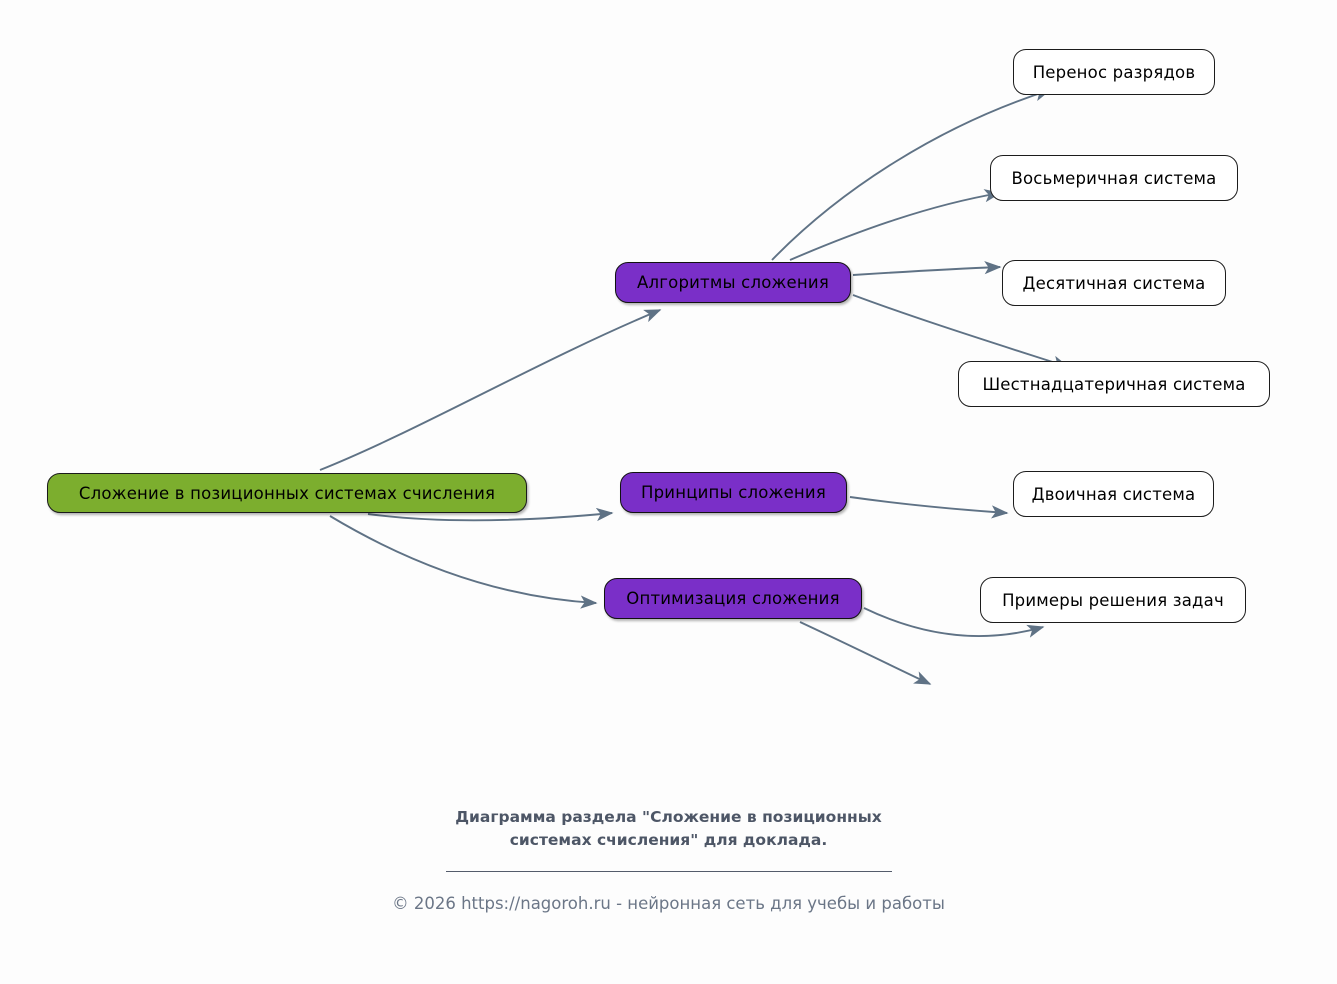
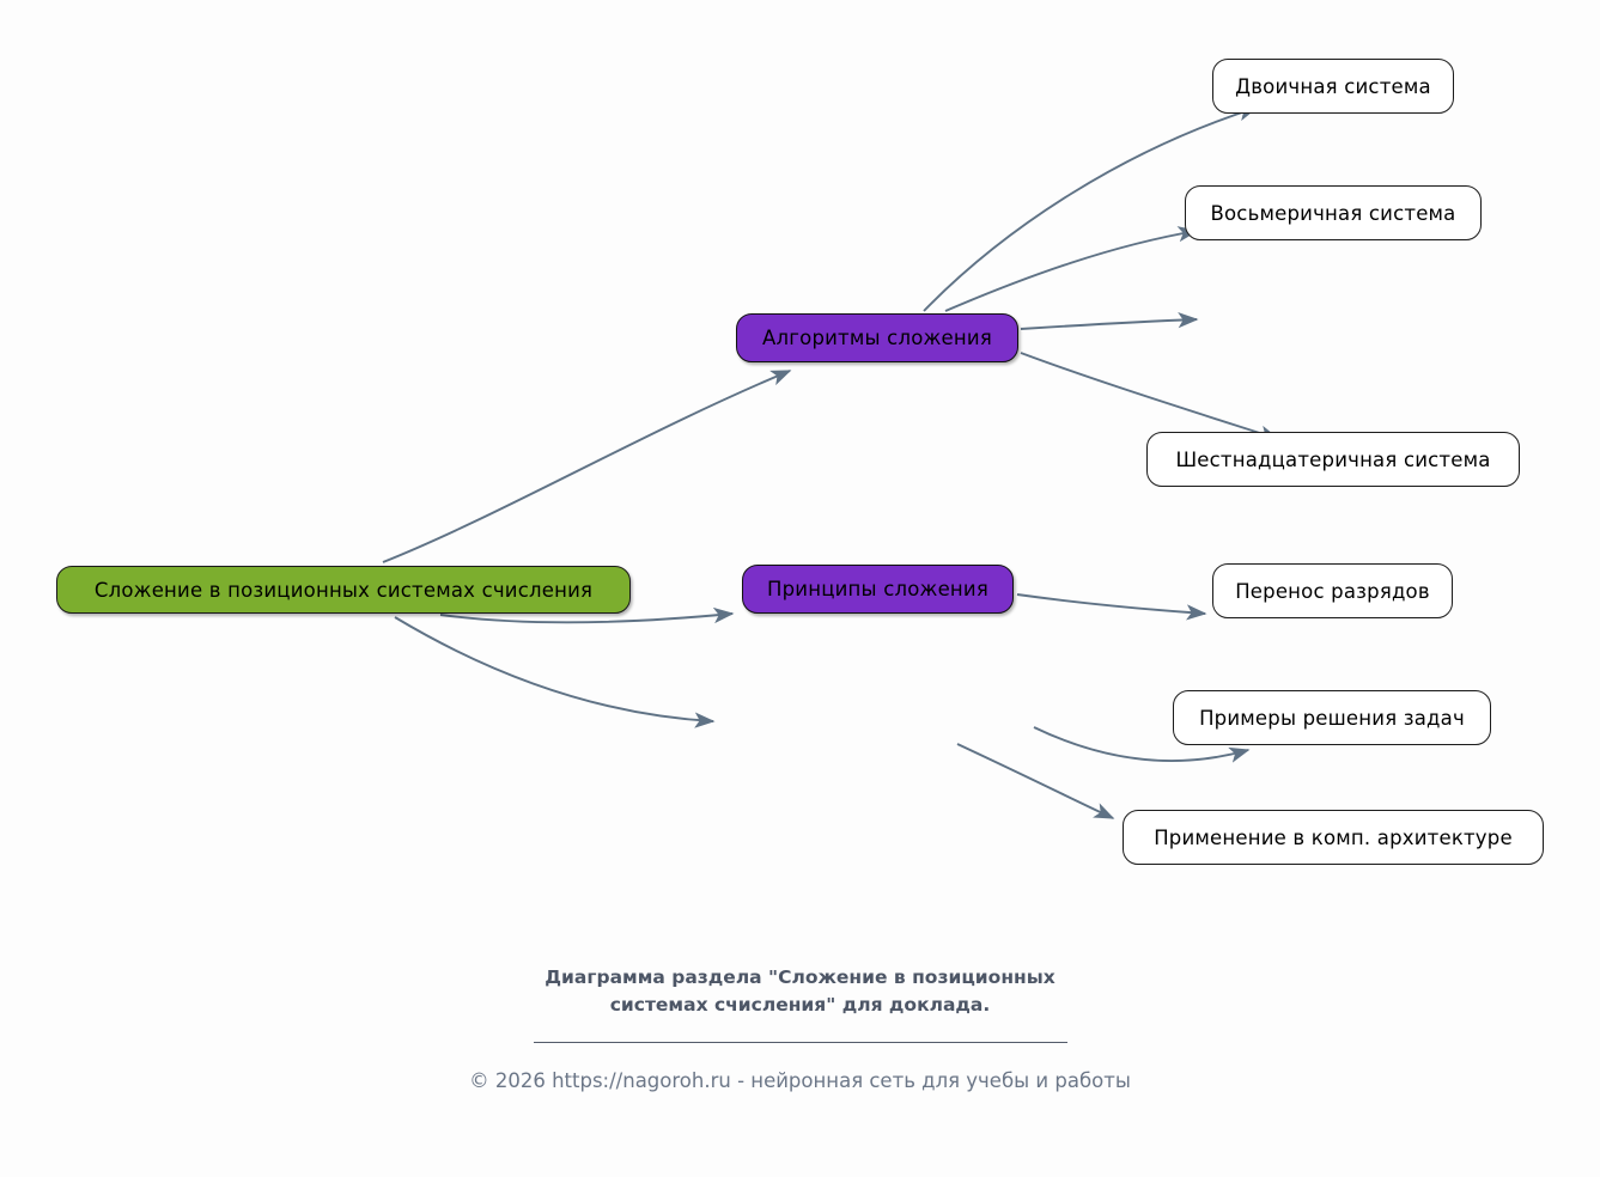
  Сложение в позиционных системах счисления
  Алгоритмы сложения
  Принципы сложения
- Оптимизация сложения
- Перенос разрядов
+ Двоичная система
  Восьмеричная система
- Десятичная система
  Шестнадцатеричная система
- Двоичная система
+ Перенос разрядов
  Примеры решения задач
+ Применение в комп. архитектуре
  Диаграмма раздела "Сложение в позиционных
  системах счисления" для доклада.
  © 2026 https://nagoroh.ru - нейронная сеть для учебы и работы
